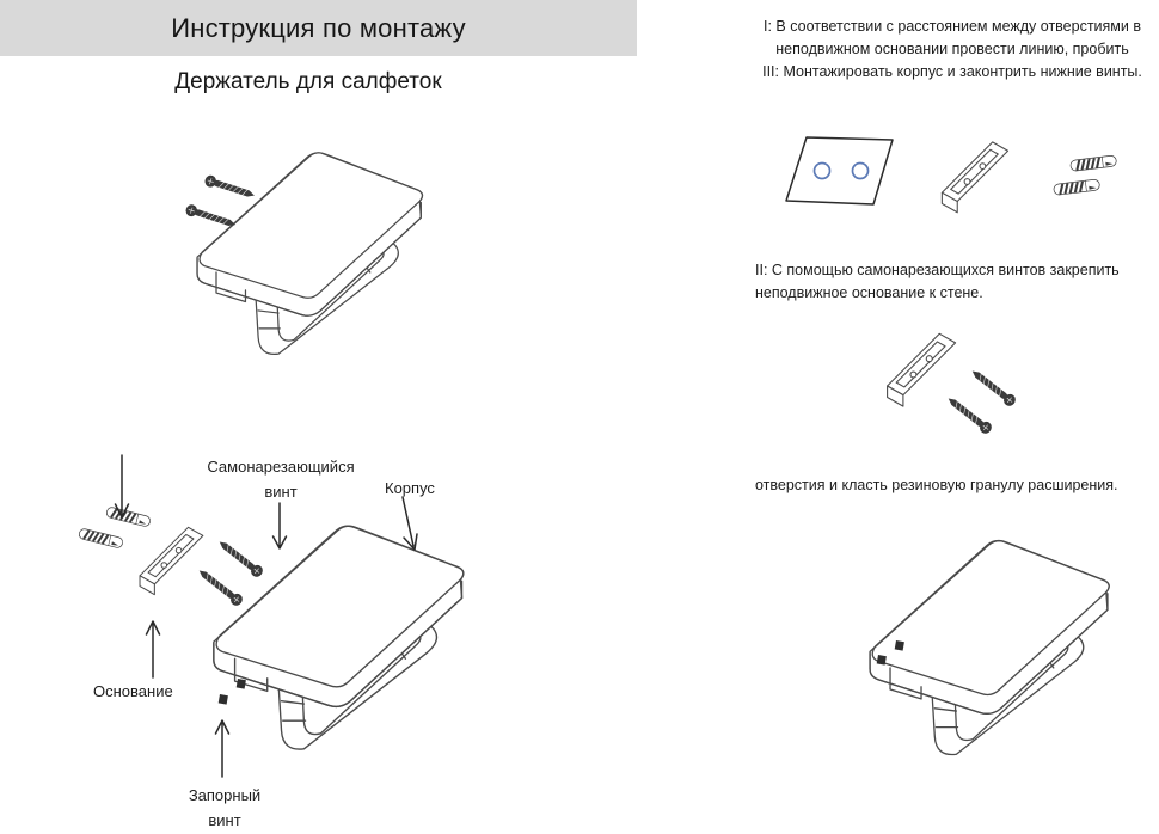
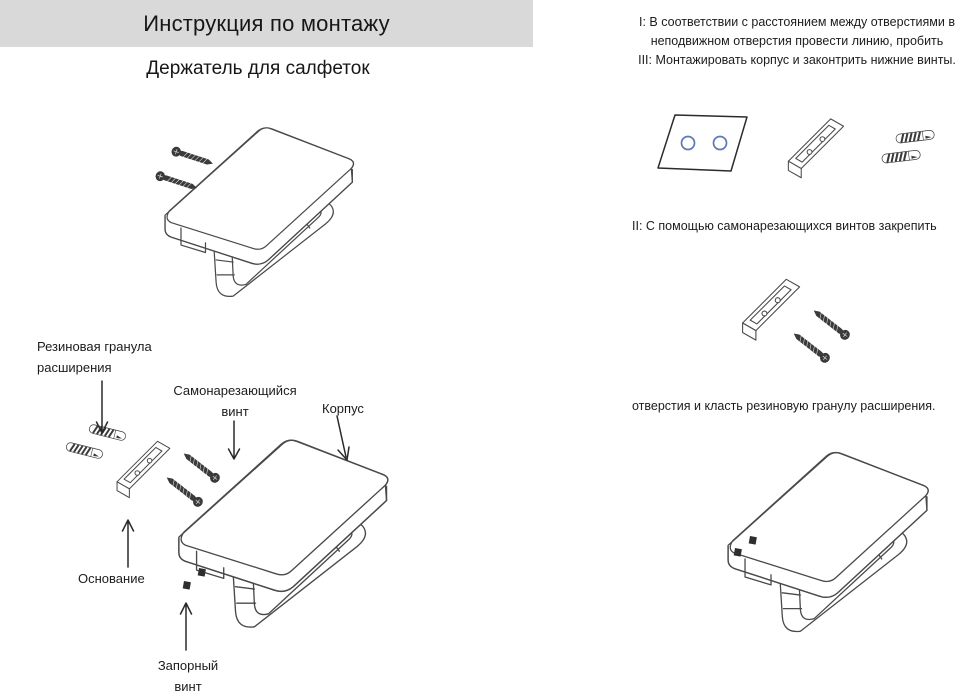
  Инструкция по монтажу
  Держатель для салфеток
+ Резиновая гранула
+ расширения
  Самонарезающийся
  винт
  Корпус
  Основание
  Запорный
  винт
  I: В соответствии с расстоянием между отверстиями в
- неподвижном основании провести линию, пробить
+ неподвижном отверстия провести линию, пробить
  III: Монтажировать корпус и законтрить нижние винты.
  II: С помощью самонарезающихся винтов закрепить
- неподвижное основание к стене.
  отверстия и класть резиновую гранулу расширения.
